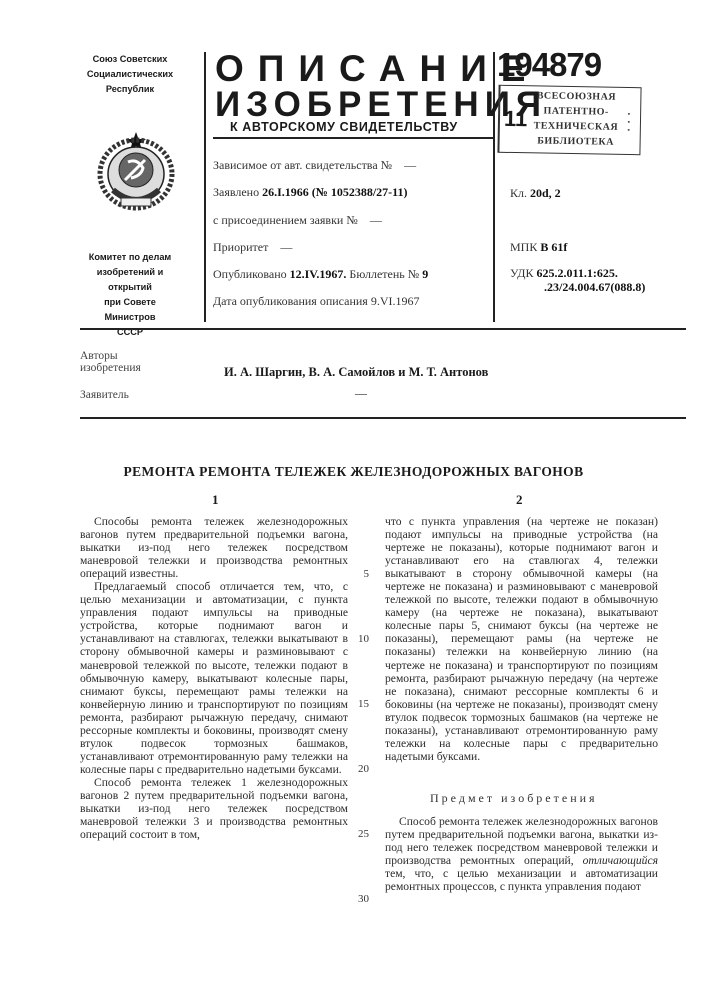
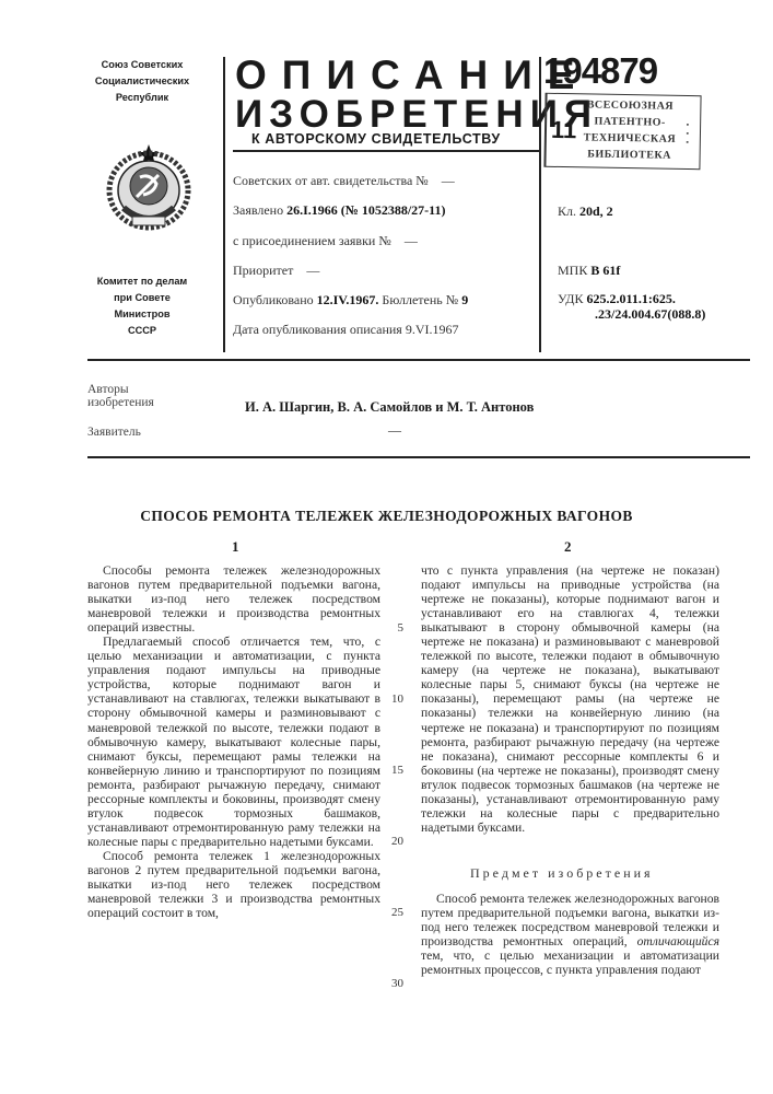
  Союз Советских
  Социалистических
  Республик
  Комитет по делам
- изобретений и открытий
  при Совете Министров
  СССР
  ОПИСАНИЕ
  ИЗОБРЕТЕНИЯ
  К АВТОРСКОМУ СВИДЕТЕЛЬСТВУ
  194879
  11
  ВСЕСОЮЗНАЯ
  ПАТЕНТНО-
  ТЕХНИЧЕСКАЯ
  БИБЛИОТЕКА
  ▪
  ▪
  ▪
- Зависимое от авт. свидетельства № —
+ Советских от авт. свидетельства № —
  Заявлено 26.I.1966 (№ 1052388/27-11)
  с присоединением заявки № —
  Приоритет —
  Опубликовано 12.IV.1967. Бюллетень № 9
  Дата опубликования описания 9.VI.1967
  Кл. 20d, 2
  МПК B 61f
  УДК 625.2.011.1:625.
  .23/24.004.67(088.8)
  Авторы
  изобретения
  И. А. Шаргин, В. А. Самойлов и М. Т. Антонов
  Заявитель
  —
- РЕМОНТА РЕМОНТА ТЕЛЕЖЕК ЖЕЛЕЗНОДОРОЖНЫХ ВАГОНОВ
+ СПОСОБ РЕМОНТА ТЕЛЕЖЕК ЖЕЛЕЗНОДОРОЖНЫХ ВАГОНОВ
  1
  2
  Способы ремонта тележек железнодорожных вагонов путем предварительной подъемки вагона, выкатки из-под него тележек посредством маневровой тележки и производства ремонтных операций известны.
  Предлагаемый способ отличается тем, что, с целью механизации и автоматизации, с пункта управления подают импульсы на приводные устройства, которые поднимают вагон и устанавливают на ставлюгах, тележки выкатывают в сторону обмывочной камеры и разминовывают с маневровой тележкой по высоте, тележки подают в обмывочную камеру, выкатывают колесные пары, снимают буксы, перемещают рамы тележки на конвейерную линию и транспортируют по позициям ремонта, разбирают рычажную передачу, снимают рессорные комплекты и боковины, производят смену втулок подвесок тормозных башмаков, устанавливают отремонтированную раму тележки на колесные пары с предварительно надетыми буксами.
  Способ ремонта тележек 1 железнодорожных вагонов 2 путем предварительной подъемки вагона, выкатки из-под него тележек посредством маневровой тележки 3 и производства ремонтных операций состоит в том,
  5
  10
  15
  20
  25
  30
  что с пункта управления (на чертеже не показан) подают импульсы на приводные устройства (на чертеже не показаны), которые поднимают вагон и устанавливают его на ставлюгах 4, тележки выкатывают в сторону обмывочной камеры (на чертеже не показана) и разминовывают с маневровой тележкой по высоте, тележки подают в обмывочную камеру (на чертеже не показана), выкатывают колесные пары 5, снимают буксы (на чертеже не показаны), перемещают рамы (на чертеже не показаны) тележки на конвейерную линию (на чертеже не показана) и транспортируют по позициям ремонта, разбирают рычажную передачу (на чертеже не показана), снимают рессорные комплекты 6 и боковины (на чертеже не показаны), производят смену втулок подвесок тормозных башмаков (на чертеже не показаны), устанавливают отремонтированную раму тележки на колесные пары с предварительно надетыми буксами.
  Предмет изобретения
  Способ ремонта тележек железнодорожных вагонов путем предварительной подъемки вагона, выкатки из-под него тележек посредством маневровой тележки и производства ремонтных операций, отличающийся тем, что, с целью механизации и автоматизации ремонтных процессов, с пункта управления подают
